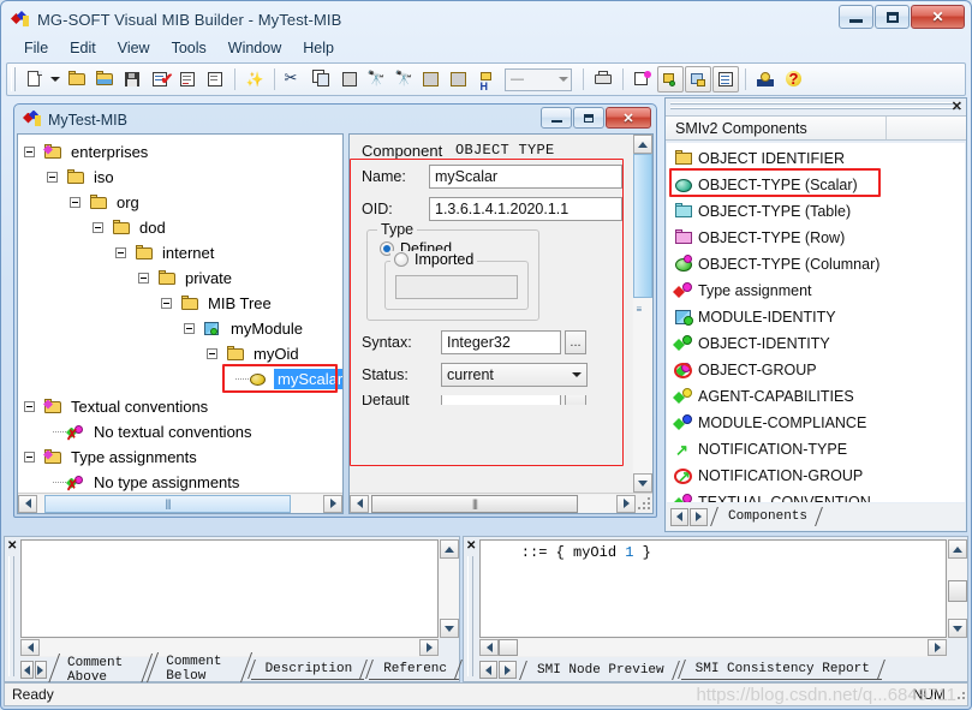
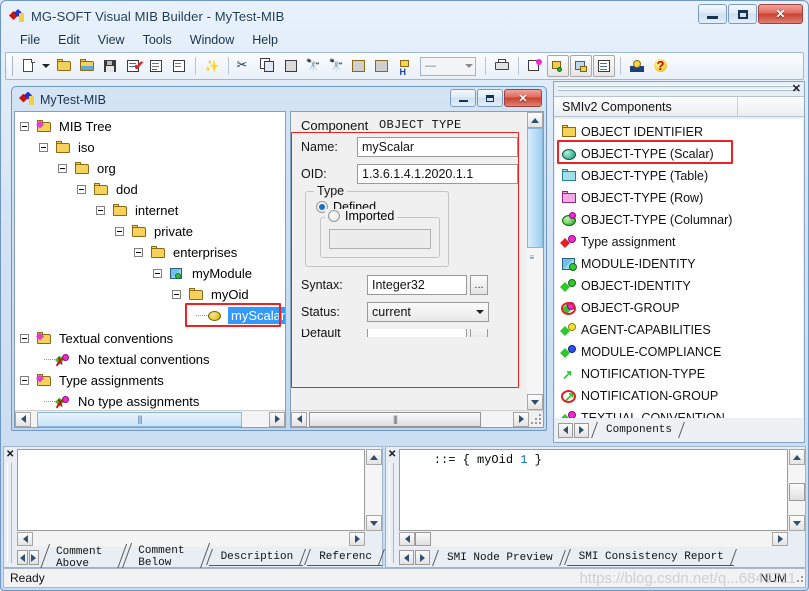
  MG-SOFT Visual MIB Builder - MyTest-MIB
  ✕
  File
  Edit
  View
  Tools
  Window
  Help
  ✔
  ✨
  ✂
  🔭
  🔭
  H
  —
  ?
  MyTest-MIB
  ✕
- enterprises
+ MIB Tree
  iso
  org
  dod
  internet
  private
- MIB Tree
+ enterprises
  myModule
  myOid
  myScalar
  Textual conventions
  ✗
  No textual conventions
  Type assignments
  ✗
  No type assignments
  |||
  Component
  OBJECT TYPE
  Name:
  myScalar
  OID:
  1.3.6.1.4.1.2020.1.1
  Type
  Defined
  Imported
  Syntax:
  Integer32
  ...
  Status:
  current
  Default
  ≡
  |||
  ✕
  SMIv2 Components
  OBJECT IDENTIFIER
  OBJECT-TYPE (Scalar)
  OBJECT-TYPE (Table)
  OBJECT-TYPE (Row)
  OBJECT-TYPE (Columnar)
  Type assignment
  MODULE-IDENTITY
  OBJECT-IDENTITY
  OBJECT-GROUP
  AGENT-CAPABILITIES
  MODULE-COMPLIANCE
  ↗
  NOTIFICATION-TYPE
  ↗
  NOTIFICATION-GROUP
  Components
  ✕
  Comment Above
  Comment Below
  Description
  Referenc
  ✕
  ::= { myOid 1 }
  SMI Node Preview
  SMI Consistency Report
  Ready
  NUM
  https://blog.csdn.net/q...6849711
